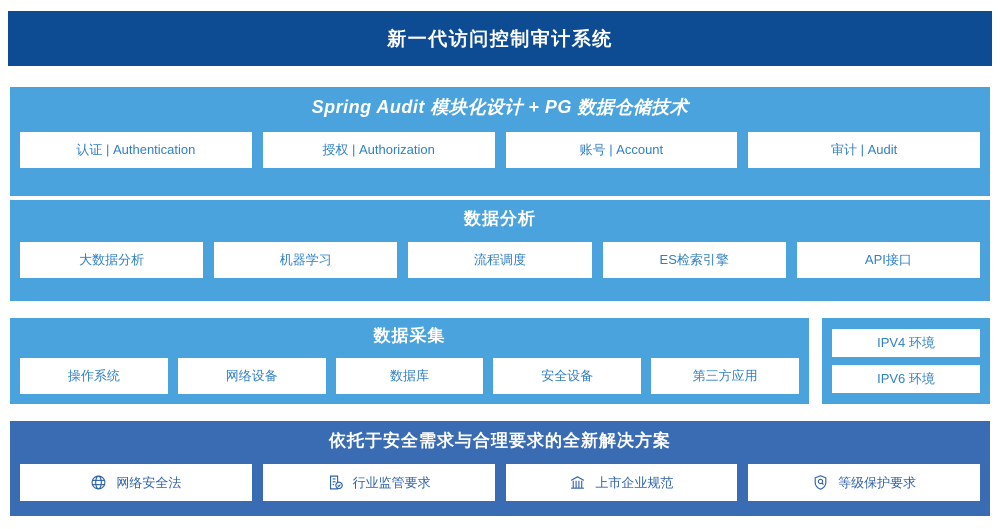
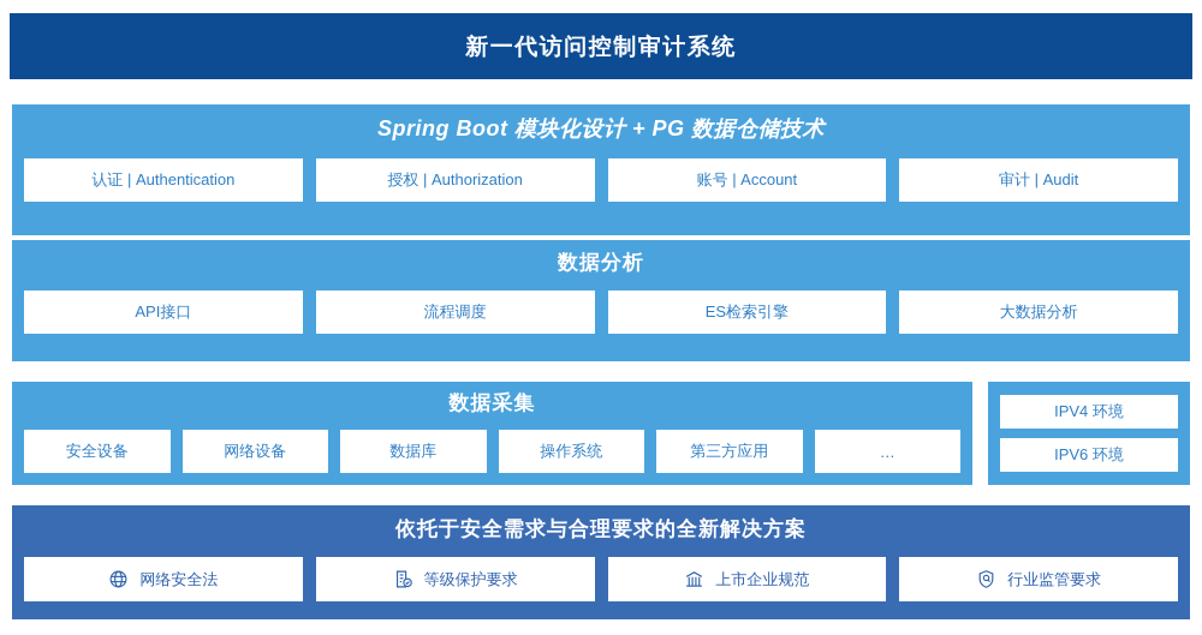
  新一代访问控制审计系统
- Spring Audit 模块化设计 + PG 数据仓储技术
+ Spring Boot 模块化设计 + PG 数据仓储技术
  认证 | Authentication
  授权 | Authorization
  账号 | Account
  审计 | Audit
  数据分析
- 大数据分析
+ API接口
- 机器学习
  流程调度
  ES检索引擎
- API接口
+ 大数据分析
  数据采集
- 操作系统
+ 安全设备
  网络设备
  数据库
- 安全设备
+ 操作系统
  第三方应用
+ …
  IPV4 环境
  IPV6 环境
  依托于安全需求与合理要求的全新解决方案
  网络安全法
- 行业监管要求
+ 等级保护要求
  上市企业规范
- 等级保护要求
+ 行业监管要求
